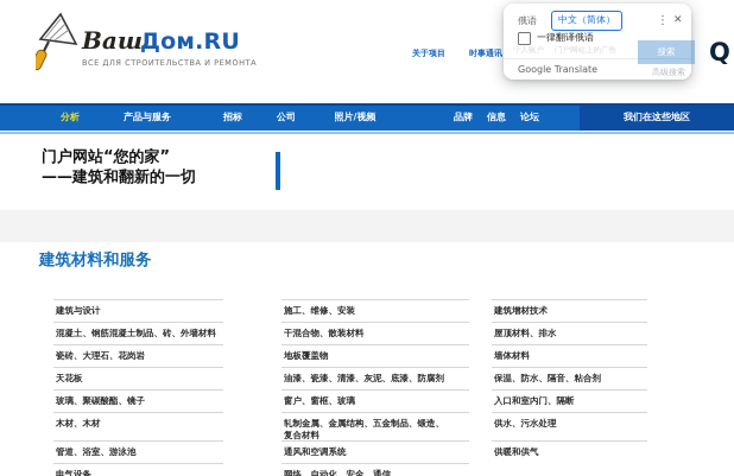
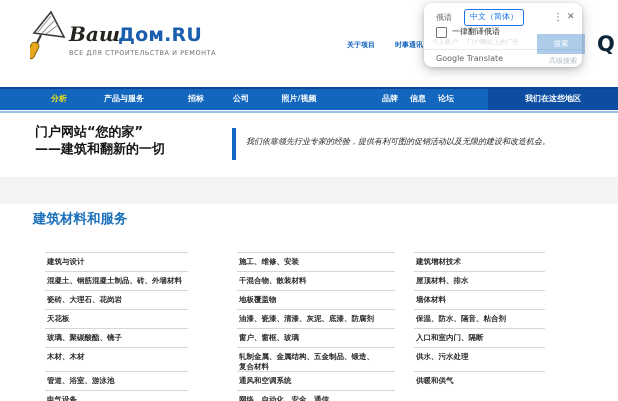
  Ваш
  Дом.RU
  ВСЕ ДЛЯ СТРОИТЕЛЬСТВА И РЕМОНТА
  关于项目
  时事通讯
  Q
  搜索
  高级搜索
  个人账户
  门户网站上的广告
  俄语
  中文（简体）
  ⋮
  ✕
  一律翻译俄语
  Google Translate
  分析
  产品与服务
  招标
  公司
  照片/视频
  品牌
  信息
  论坛
  我们在这些地区
  门户网站“您的家”
  ——建筑和翻新的一切
+ 我们依靠领先行业专家的经验，提供有利可图的促销活动以及无限的建设和改造机会。
  建筑材料和服务
  建筑与设计
  施工、维修、安装
  建筑增材技术
  混凝土、钢筋混凝土制品、砖、外墙材料
  干混合物、散装材料
  屋顶材料、排水
  瓷砖、大理石、花岗岩
  地板覆盖物
  墙体材料
  天花板
  油漆、瓷漆、清漆、灰泥、底漆、防腐剂
  保温、防水、隔音、粘合剂
  玻璃、聚碳酸酯、镜子
  窗户、窗框、玻璃
  入口和室内门、隔断
  木材、木材
  轧制金属、金属结构、五金制品、锻造、
  复合材料
  供水、污水处理
  管道、浴室、游泳池
  通风和空调系统
  供暖和供气
  电气设备
  网络、自动化、安全、通信
